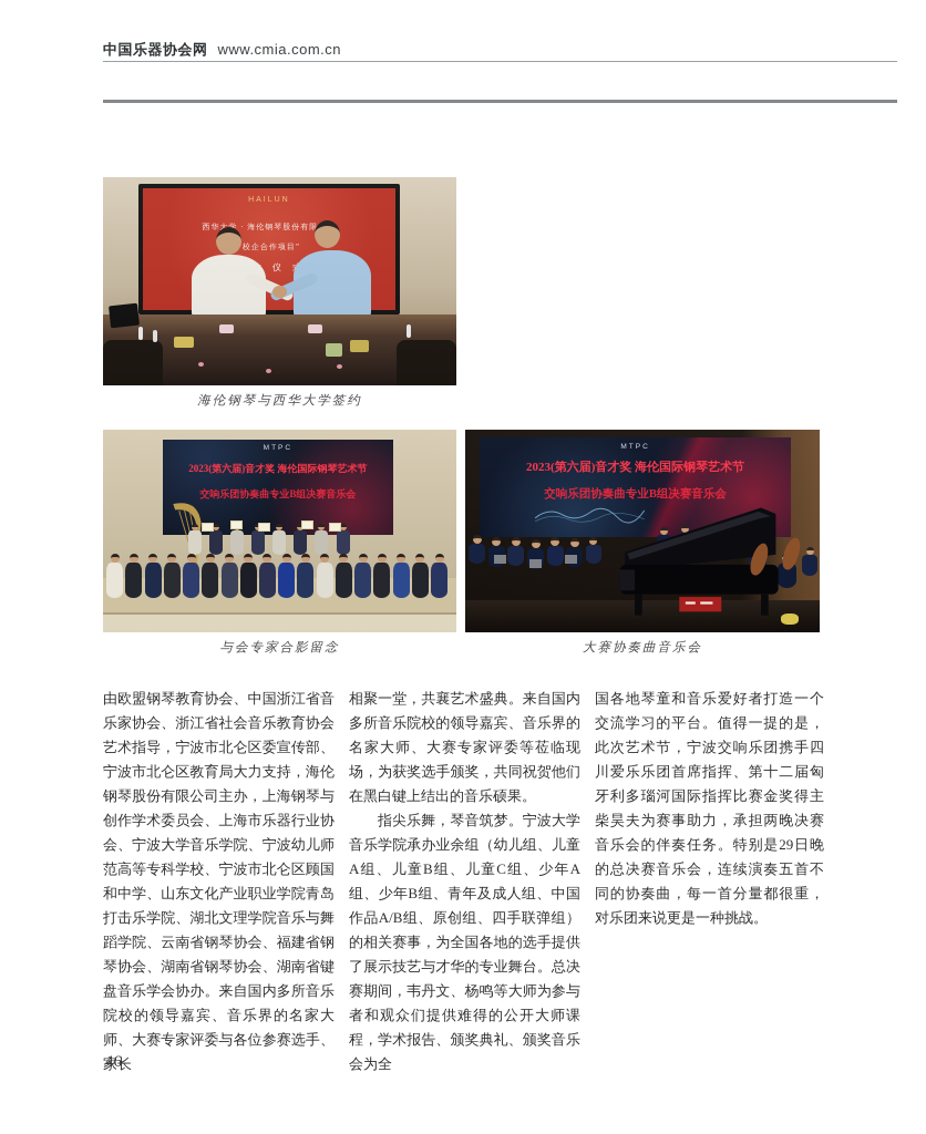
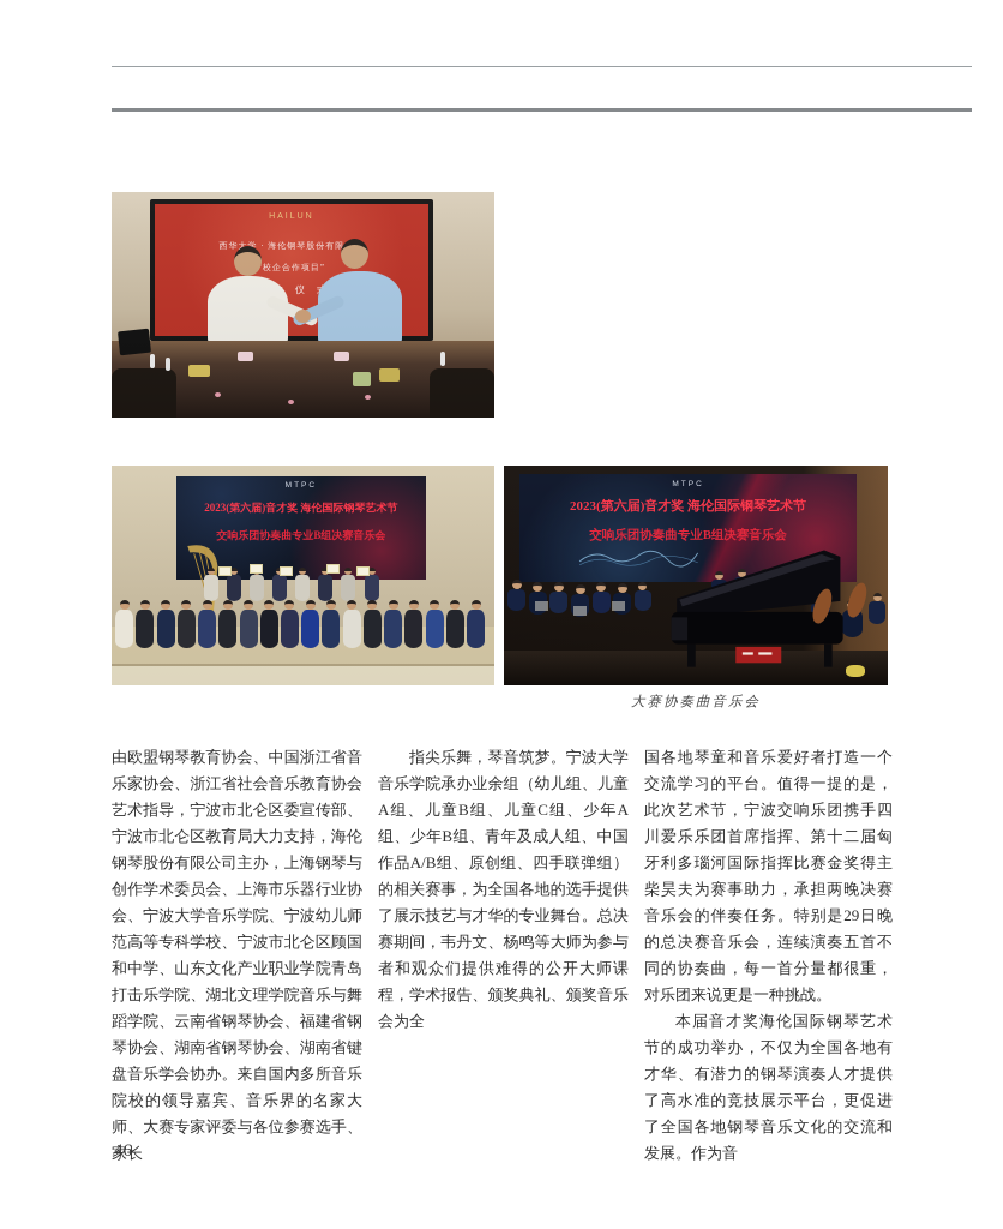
- 中国乐器协会网 www.cmia.com.cn
- 海伦钢琴与西华大学签约
- 与会专家合影留念
  大赛协奏曲音乐会
  由欧盟钢琴教育协会、中国浙江省音乐家协会、浙江省社会音乐教育协会艺术指导，宁波市北仑区委宣传部、宁波市北仑区教育局大力支持，海伦钢琴股份有限公司主办，上海钢琴与创作学术委员会、上海市乐器行业协会、宁波大学音乐学院、宁波幼儿师范高等专科学校、宁波市北仑区顾国和中学、山东文化产业职业学院青岛打击乐学院、湖北文理学院音乐与舞蹈学院、云南省钢琴协会、福建省钢琴协会、湖南省钢琴协会、湖南省键盘音乐学会协办。来自国内多所音乐院校的领导嘉宾、音乐界的名家大师、大赛专家评委与各位参赛选手、家长
- 相聚一堂，共襄艺术盛典。来自国内多所音乐院校的领导嘉宾、音乐界的名家大师、大赛专家评委等莅临现场，为获奖选手颁奖，共同祝贺他们在黑白键上结出的音乐硕果。
  指尖乐舞，琴音筑梦。宁波大学音乐学院承办业余组（幼儿组、儿童A组、儿童B组、儿童C组、少年A组、少年B组、青年及成人组、中国作品A/B组、原创组、四手联弹组）的相关赛事，为全国各地的选手提供了展示技艺与才华的专业舞台。总决赛期间，韦丹文、杨鸣等大师为参与者和观众们提供难得的公开大师课程，学术报告、颁奖典礼、颁奖音乐会为全
  国各地琴童和音乐爱好者打造一个交流学习的平台。值得一提的是，此次艺术节，宁波交响乐团携手四川爱乐乐团首席指挥、第十二届匈牙利多瑙河国际指挥比赛金奖得主柴昊夫为赛事助力，承担两晚决赛音乐会的伴奏任务。特别是29日晚的总决赛音乐会，连续演奏五首不同的协奏曲，每一首分量都很重，对乐团来说更是一种挑战。
+ 本届音才奖海伦国际钢琴艺术节的成功举办，不仅为全国各地有才华、有潜力的钢琴演奏人才提供了高水准的竞技展示平台，更促进了全国各地钢琴音乐文化的交流和发展。作为音
  46
